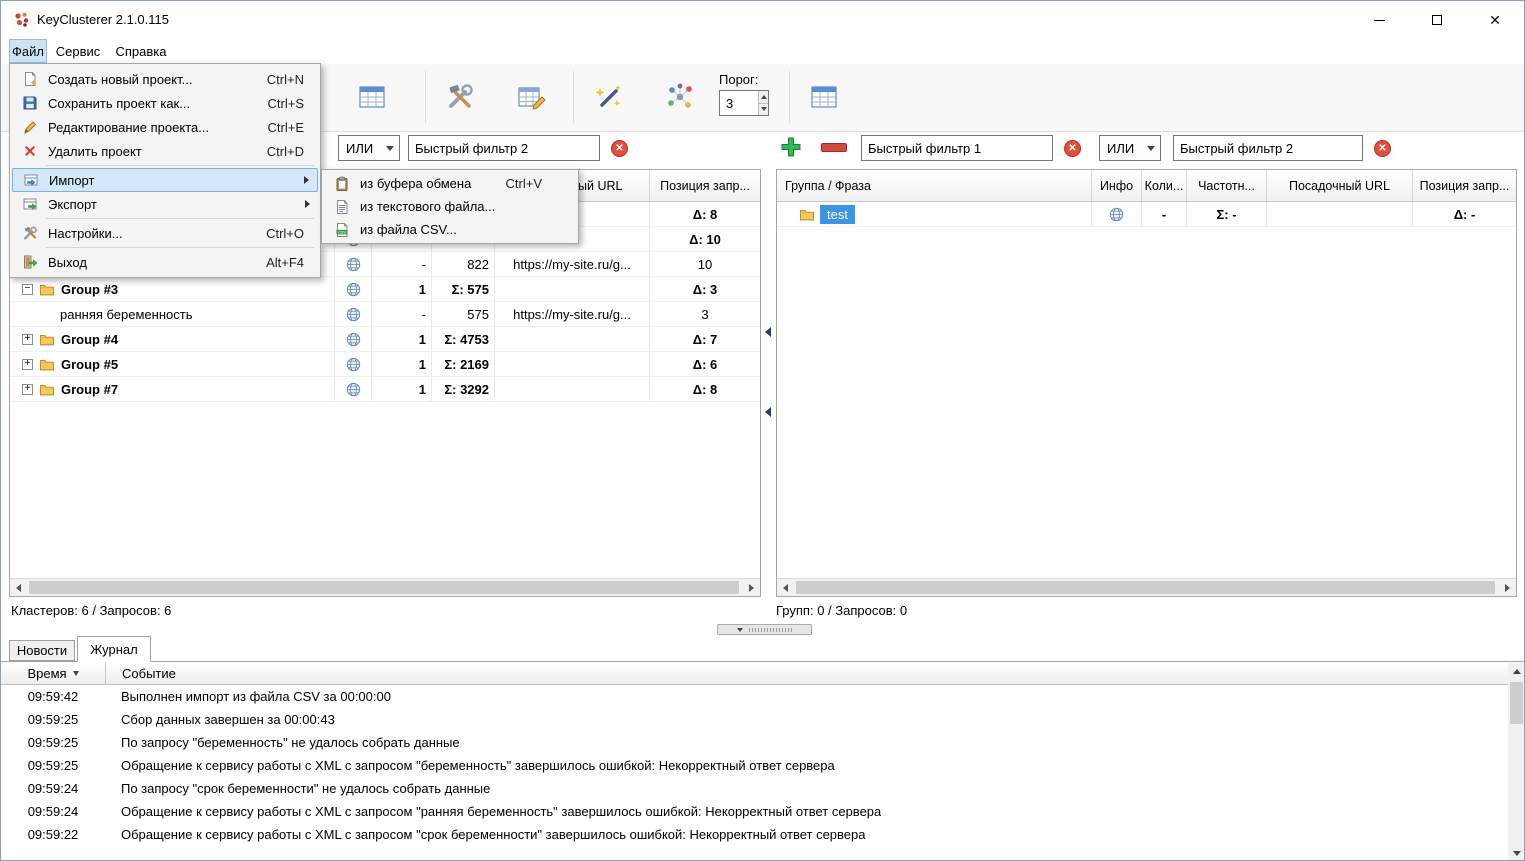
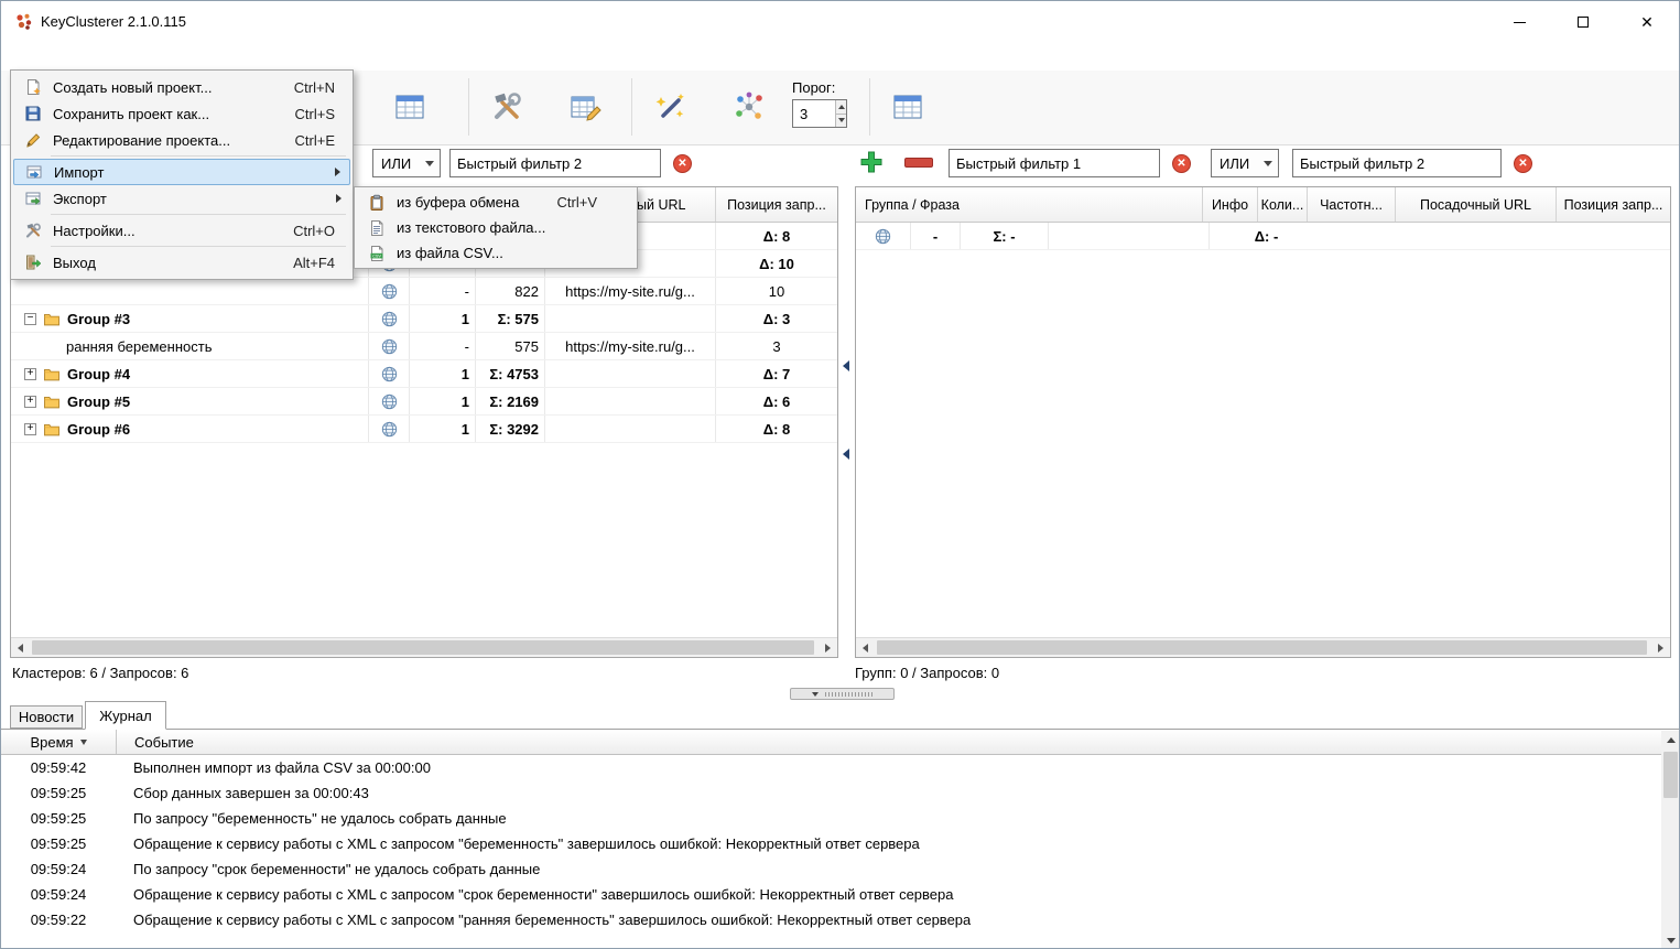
  KeyClusterer 2.1.0.115
  ✕
- Файл
- Сервис
- Справка
  Порог:
  3
  ИЛИ
  Быстрый фильтр 2
  ✕
  Быстрый фильтр 1
  ✕
  ИЛИ
  Быстрый фильтр 2
  ✕
  Позиция запр...
  Δ: 8
  Δ: 10
  -
  822
  https://my-site.ru/g...
  10
  −
  Group #3
  1
  Σ: 575
  Δ: 3
  ранняя беременность
  -
  575
  https://my-site.ru/g...
  3
  +
  Group #4
  1
  Σ: 4753
  Δ: 7
  +
  Group #5
  1
  Σ: 2169
  Δ: 6
  +
- Group #7
+ Group #6
  1
  Σ: 3292
  Δ: 8
  Группа / Фраза
  Инфо
  Коли...
  Частотн...
  Посадочный URL
  Позиция запр...
- test
  -
  Σ: -
  Δ: -
  Кластеров: 6 / Запросов: 6
  Групп: 0 / Запросов: 0
  Новости
  Журнал
  Время
  Событие
  09:59:42
  Выполнен импорт из файла CSV за 00:00:00
  09:59:25
  Сбор данных завершен за 00:00:43
  09:59:25
  По запросу "беременность" не удалось собрать данные
  09:59:25
  Обращение к сервису работы с XML с запросом "беременность" завершилось ошибкой: Некорректный ответ сервера
  09:59:24
  По запросу "срок беременности" не удалось собрать данные
  09:59:24
- Обращение к сервису работы с XML с запросом "ранняя беременность" завершилось ошибкой: Некорректный ответ сервера
+ Обращение к сервису работы с XML с запросом "срок беременности" завершилось ошибкой: Некорректный ответ сервера
  09:59:22
- Обращение к сервису работы с XML с запросом "срок беременности" завершилось ошибкой: Некорректный ответ сервера
+ Обращение к сервису работы с XML с запросом "ранняя беременность" завершилось ошибкой: Некорректный ответ сервера
  Создать новый проект...
  Ctrl+N
  Сохранить проект как...
  Ctrl+S
  Редактирование проекта...
  Ctrl+E
- Удалить проект
- Ctrl+D
  Импорт
  Экспорт
  Настройки...
  Ctrl+O
  Выход
  Alt+F4
  из буфера обмена
  Ctrl+V
  из текстового файла...
  из файла CSV...
